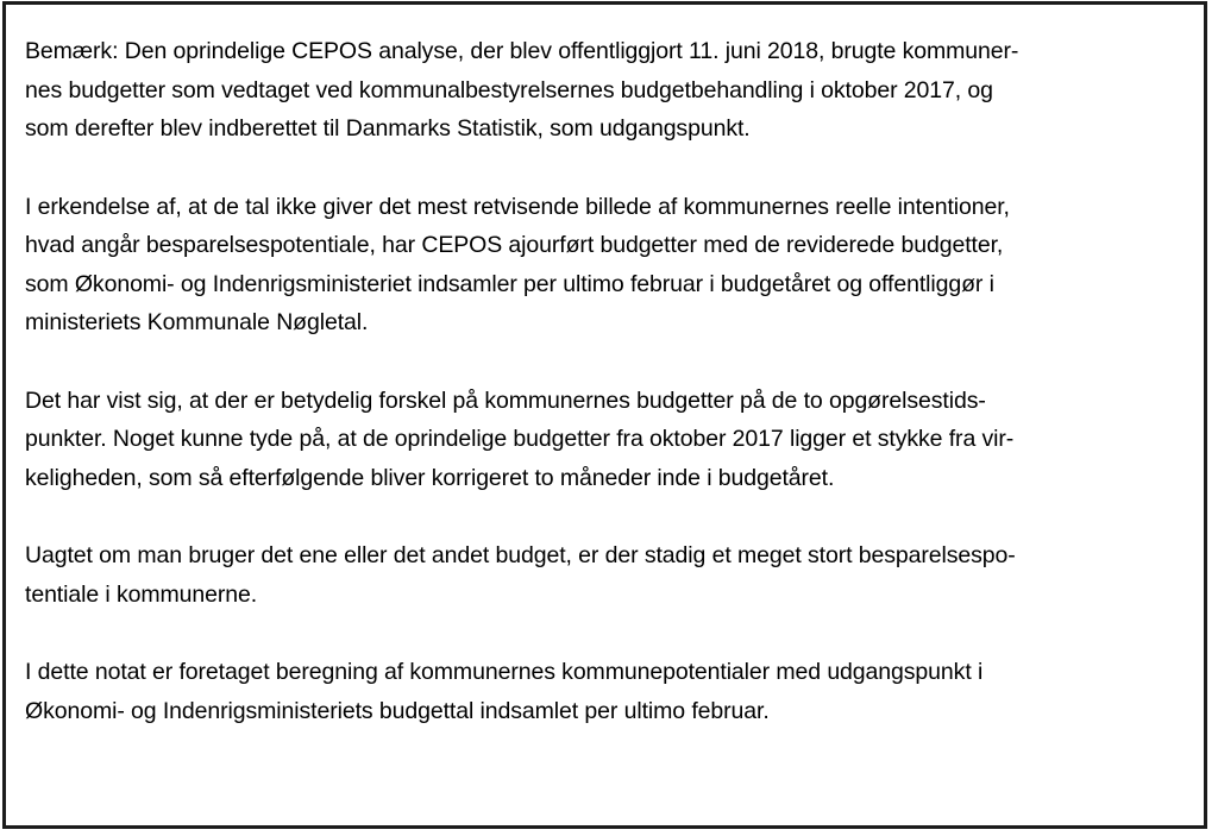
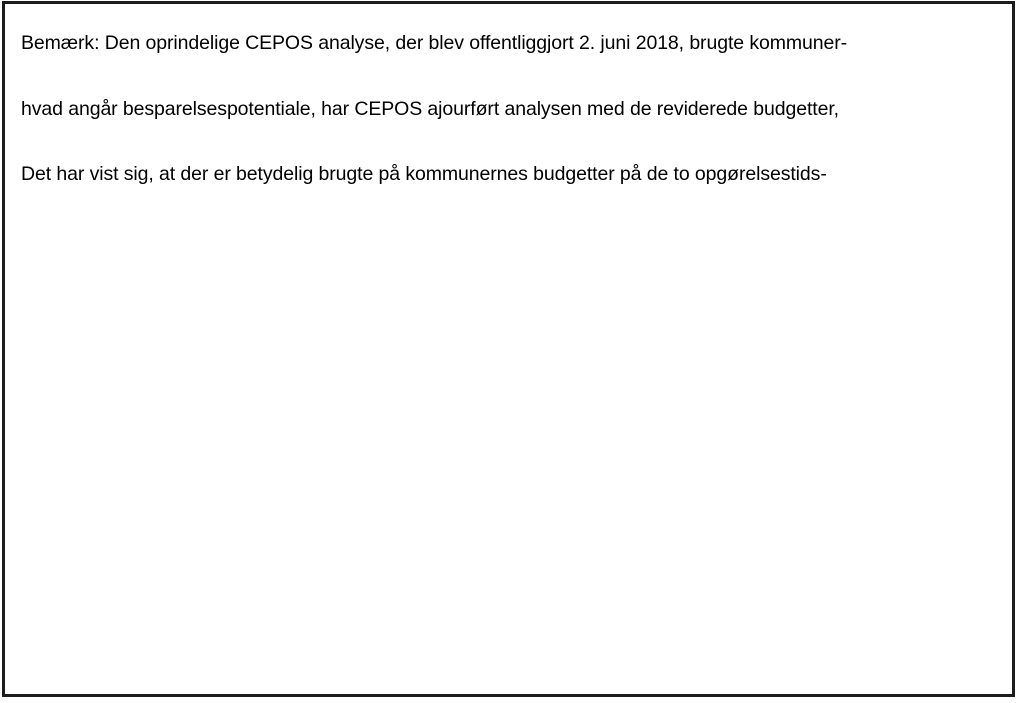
- Bemærk: Den oprindelige CEPOS analyse, der blev offentliggjort 11. juni 2018, brugte kommuner-
+ Bemærk: Den oprindelige CEPOS analyse, der blev offentliggjort 2. juni 2018, brugte kommuner-
- nes budgetter som vedtaget ved kommunalbestyrelsernes budgetbehandling i oktober 2017, og
- som derefter blev indberettet til Danmarks Statistik, som udgangspunkt.
- I erkendelse af, at de tal ikke giver det mest retvisende billede af kommunernes reelle intentioner,
- hvad angår besparelsespotentiale, har CEPOS ajourført budgetter med de reviderede budgetter,
+ hvad angår besparelsespotentiale, har CEPOS ajourført analysen med de reviderede budgetter,
- som Økonomi- og Indenrigsministeriet indsamler per ultimo februar i budgetåret og offentliggør i
- ministeriets Kommunale Nøgletal.
- Det har vist sig, at der er betydelig forskel på kommunernes budgetter på de to opgørelsestids-
+ Det har vist sig, at der er betydelig brugte på kommunernes budgetter på de to opgørelsestids-
- punkter. Noget kunne tyde på, at de oprindelige budgetter fra oktober 2017 ligger et stykke fra vir-
- keligheden, som så efterfølgende bliver korrigeret to måneder inde i budgetåret.
- Uagtet om man bruger det ene eller det andet budget, er der stadig et meget stort besparelsespo-
- tentiale i kommunerne.
- I dette notat er foretaget beregning af kommunernes kommunepotentialer med udgangspunkt i
- Økonomi- og Indenrigsministeriets budgettal indsamlet per ultimo februar.
